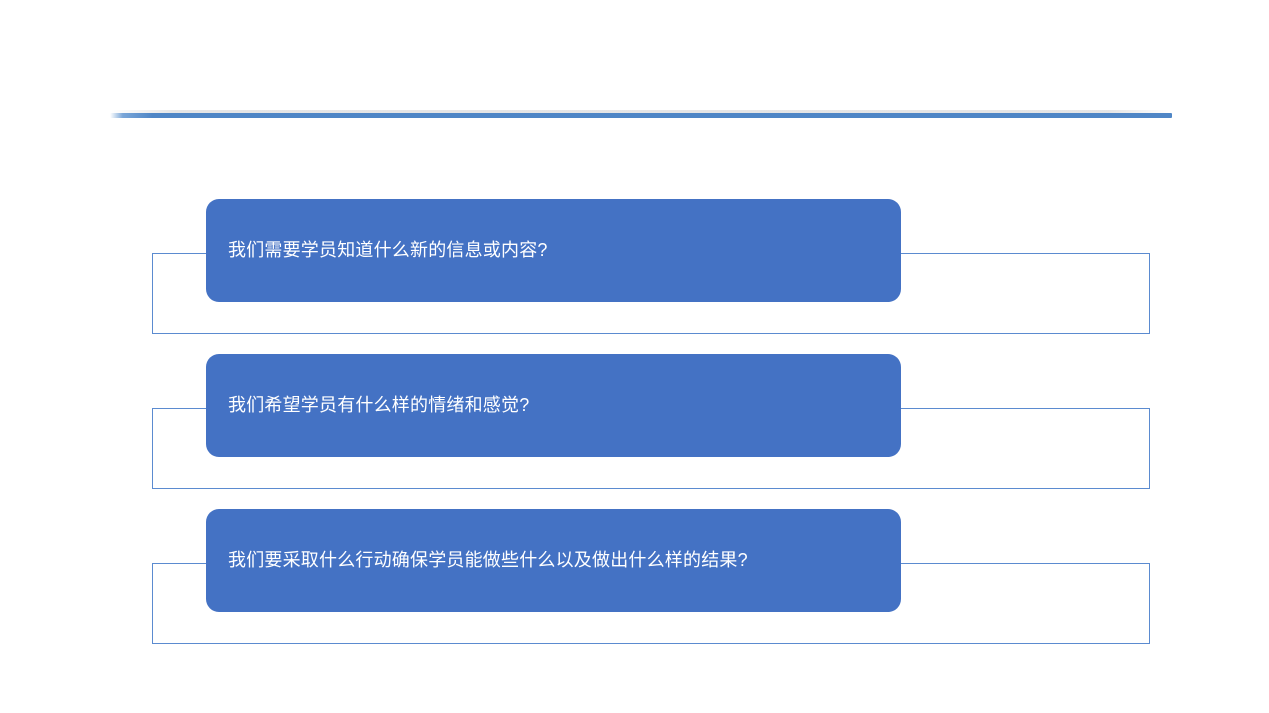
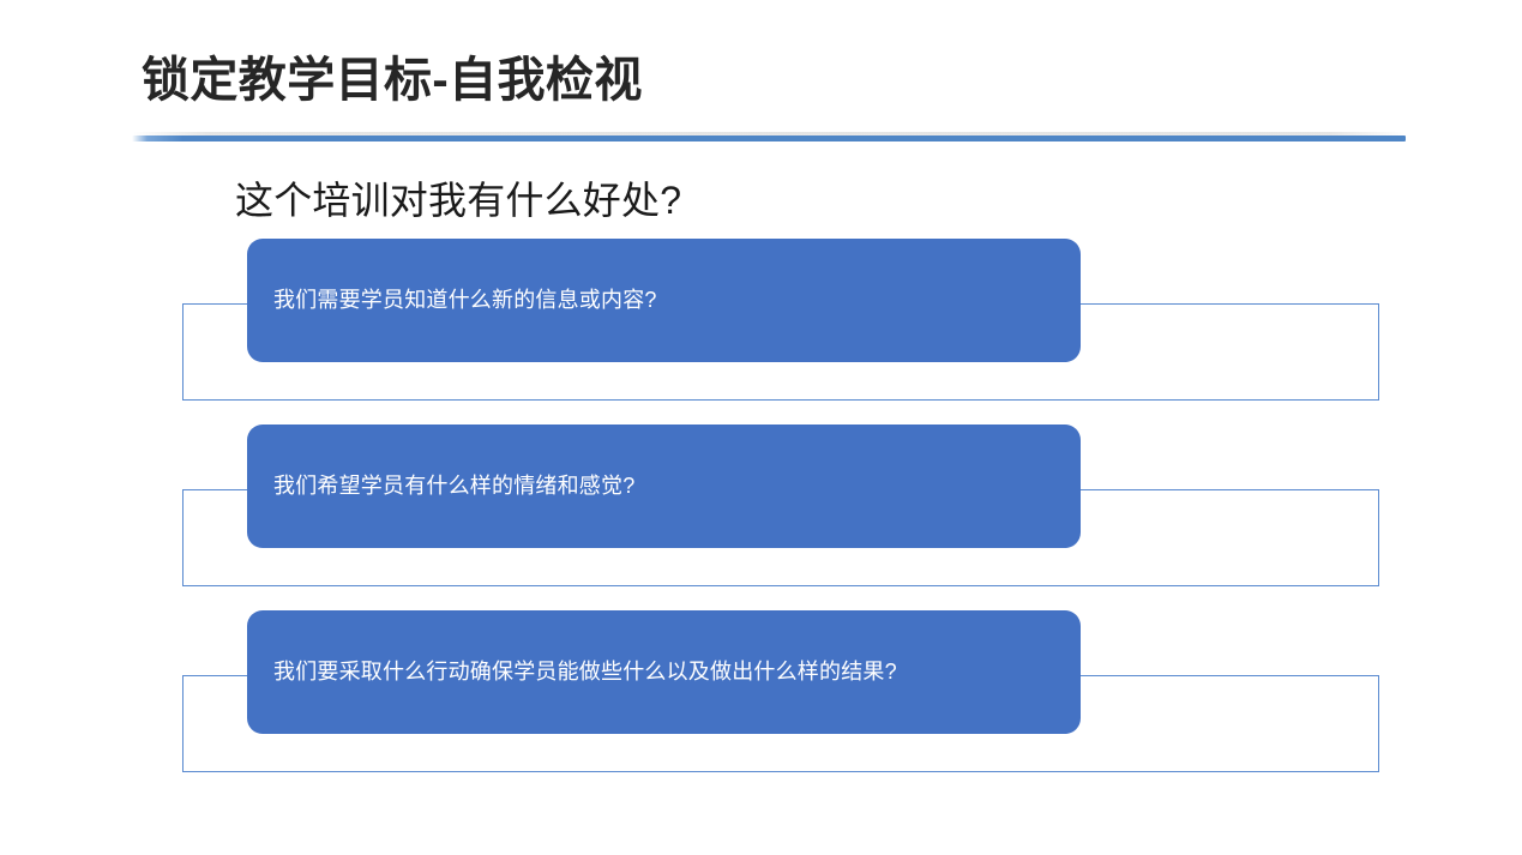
+ 锁定教学目标-自我检视
+ 这个培训对我有什么好处?
  我们需要学员知道什么新的信息或内容?
  我们希望学员有什么样的情绪和感觉?
  我们要采取什么行动确保学员能做些什么以及做出什么样的结果?
